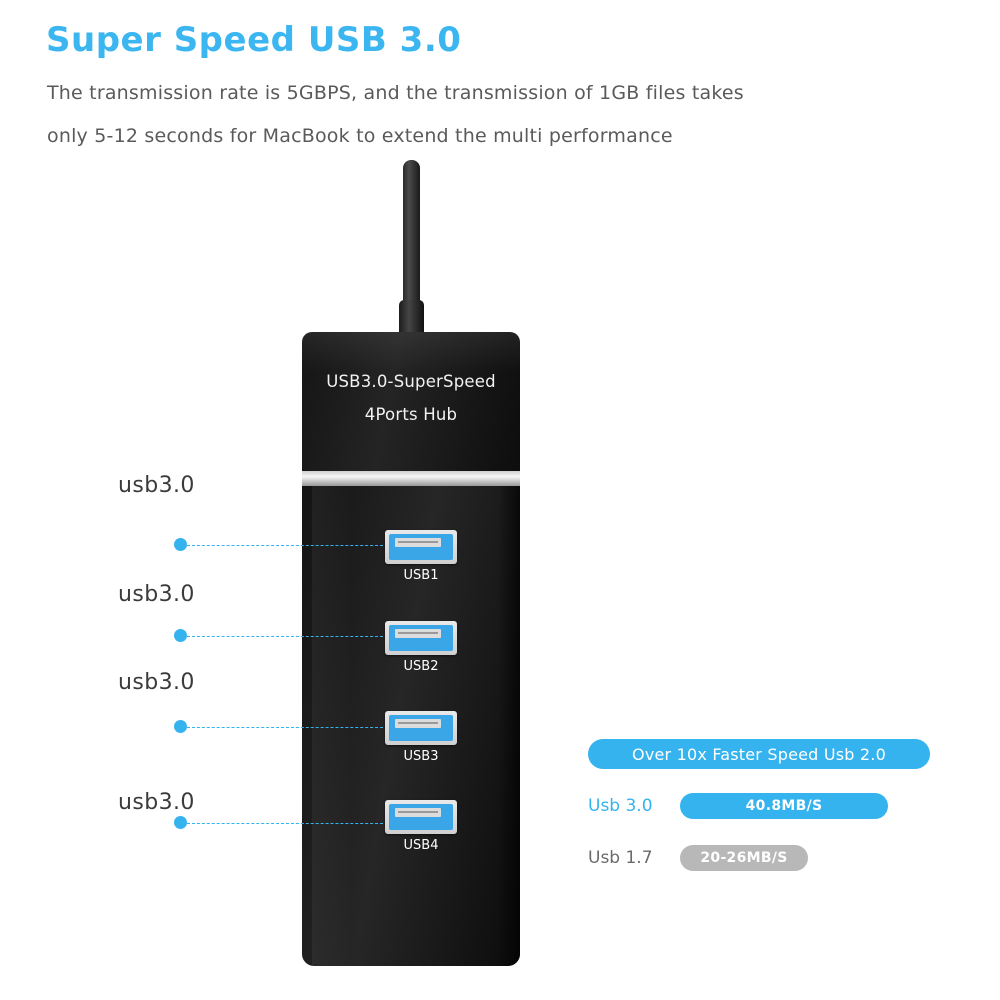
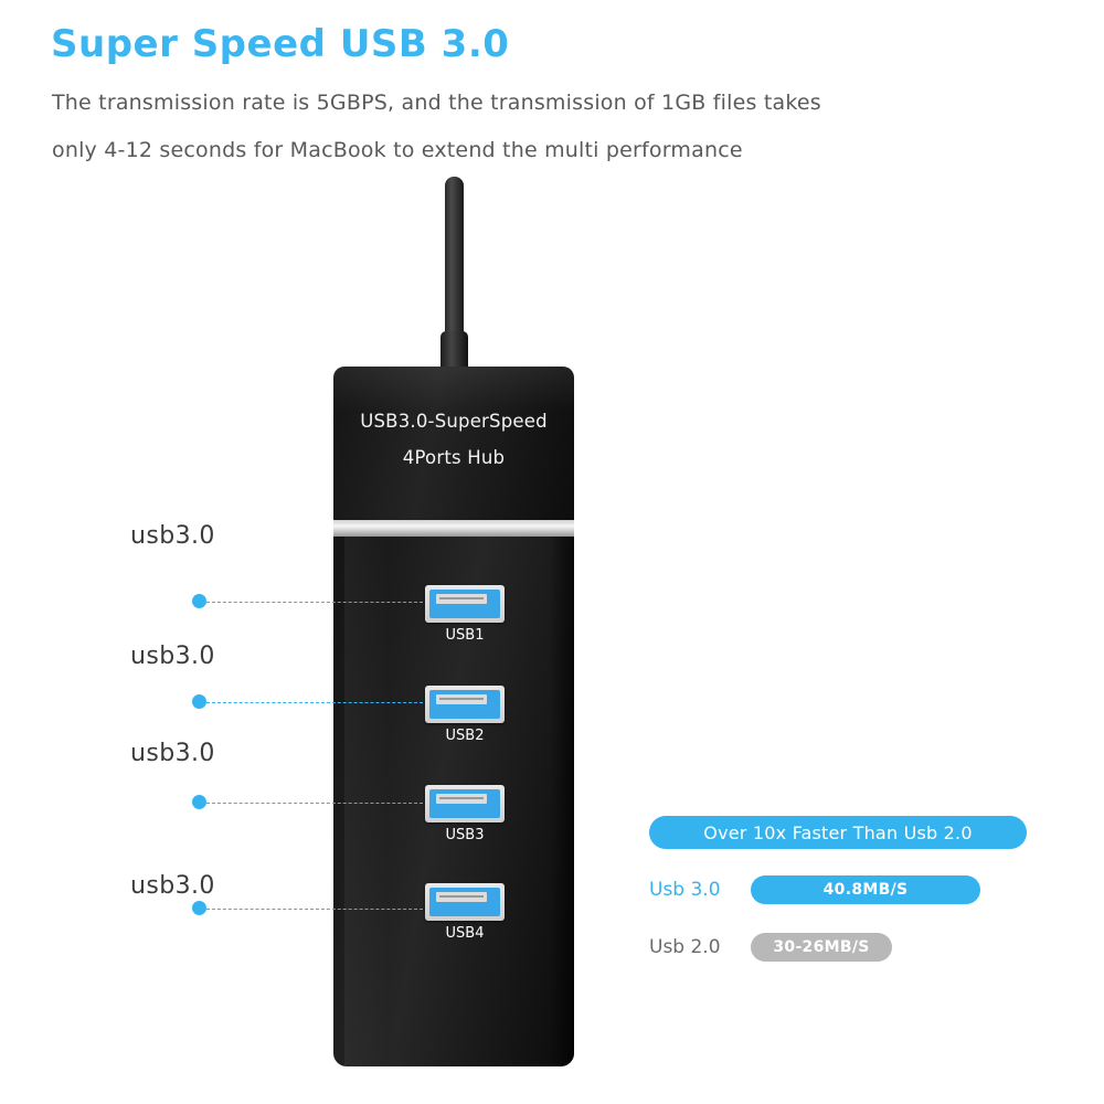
  Super Speed USB 3.0
  The transmission rate is 5GBPS, and the transmission of 1GB files takes
- only 5-12 seconds for MacBook to extend the multi performance
+ only 4-12 seconds for MacBook to extend the multi performance
  USB3.0-SuperSpeed
  4Ports Hub
  USB1
  USB2
  USB3
  USB4
  usb3.0
  usb3.0
  usb3.0
  usb3.0
- Over 10x Faster Speed Usb 2.0
+ Over 10x Faster Than Usb 2.0
  Usb 3.0
  40.8MB/S
- Usb 1.7
+ Usb 2.0
- 20-26MB/S
+ 30-26MB/S
